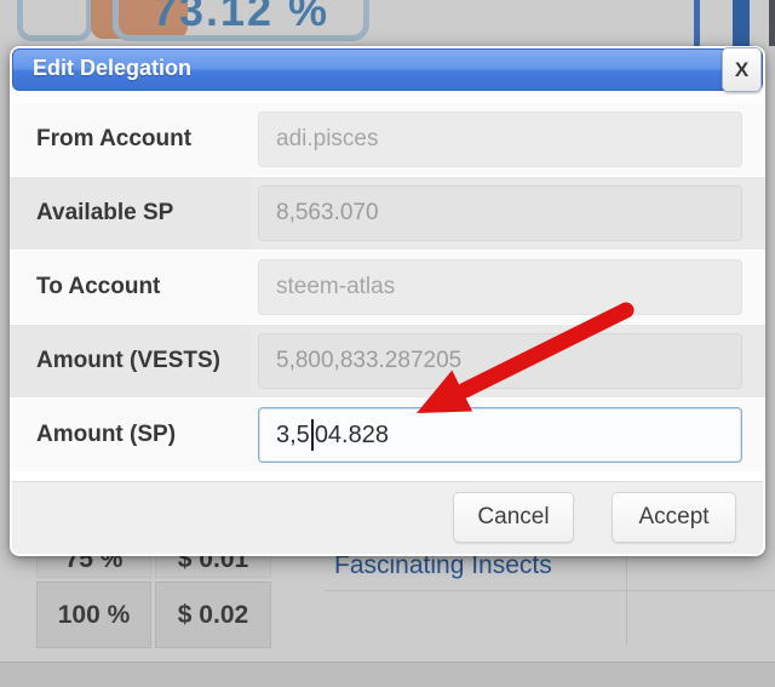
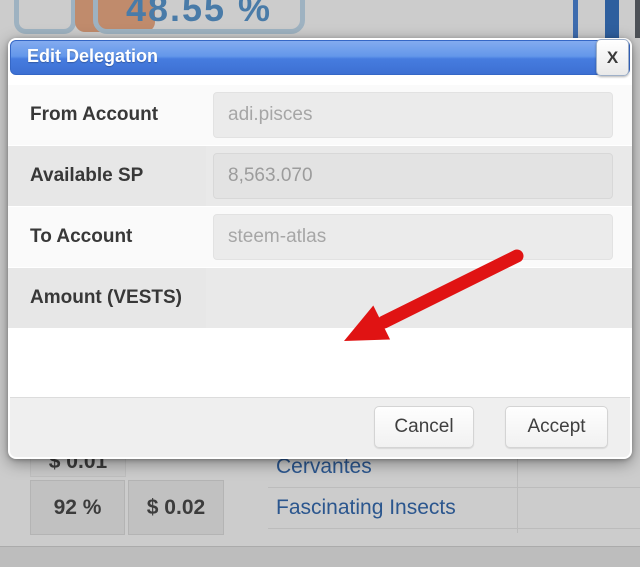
- 73.12 %
+ 48.55 %
- 75 %
  $ 0.01
- 100 %
+ 92 %
  $ 0.02
+ Cervantes
  Fascinating Insects
  Edit Delegation
  X
  From Account
  adi.pisces
  Available SP
  8,563.070
  To Account
  steem-atlas
  Amount (VESTS)
- 5,800,833.287205
- Amount (SP)
- 3,5
- 04.828
  Cancel
  Accept
